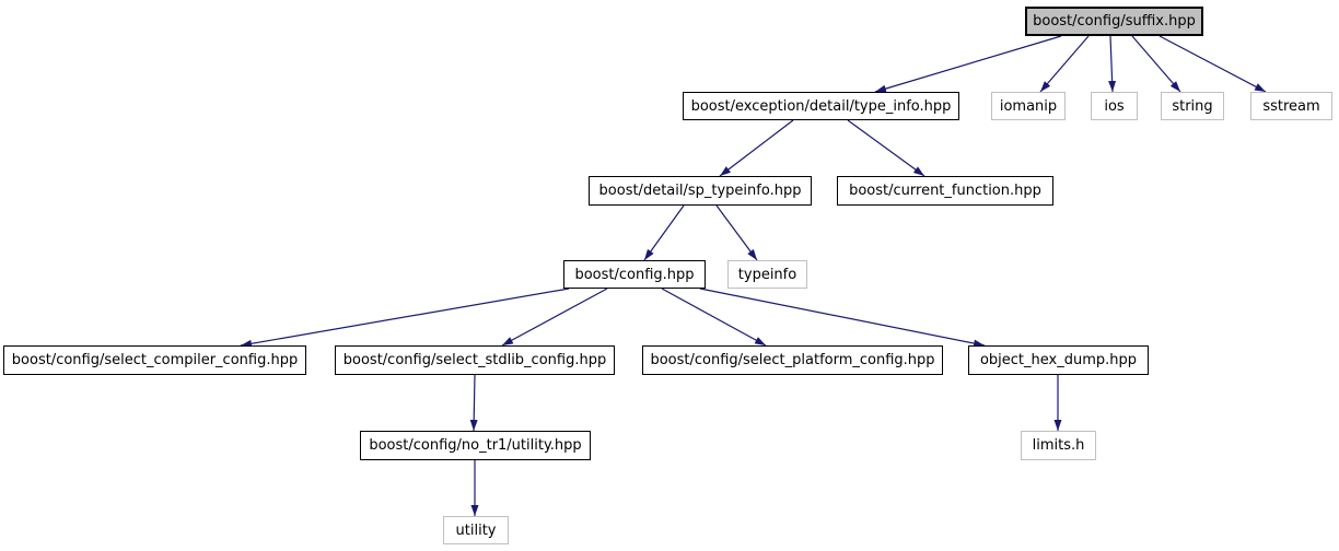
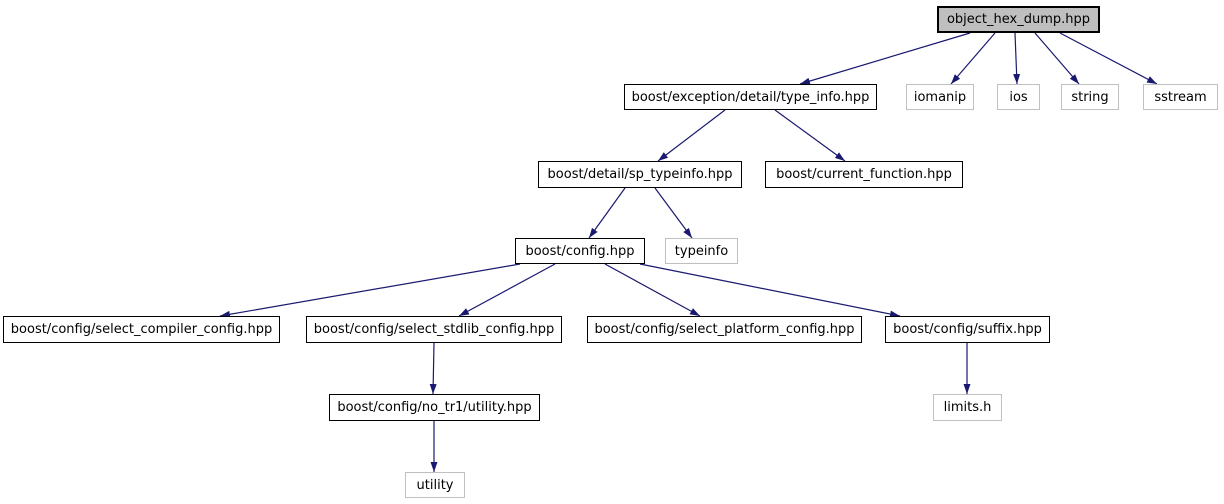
- boost/config/suffix.hpp
+ object_hex_dump.hpp
  boost/exception/detail/type_info.hpp
  iomanip
  ios
  string
  sstream
  boost/detail/sp_typeinfo.hpp
  boost/current_function.hpp
  boost/config.hpp
  typeinfo
  boost/config/select_compiler_config.hpp
  boost/config/select_stdlib_config.hpp
  boost/config/select_platform_config.hpp
- object_hex_dump.hpp
+ boost/config/suffix.hpp
  boost/config/no_tr1/utility.hpp
  limits.h
  utility
